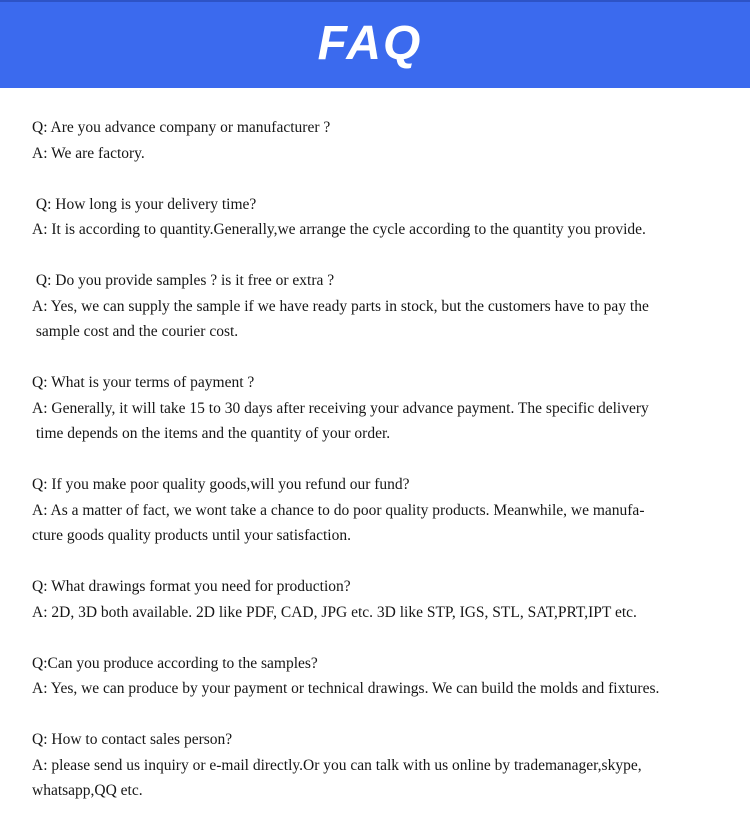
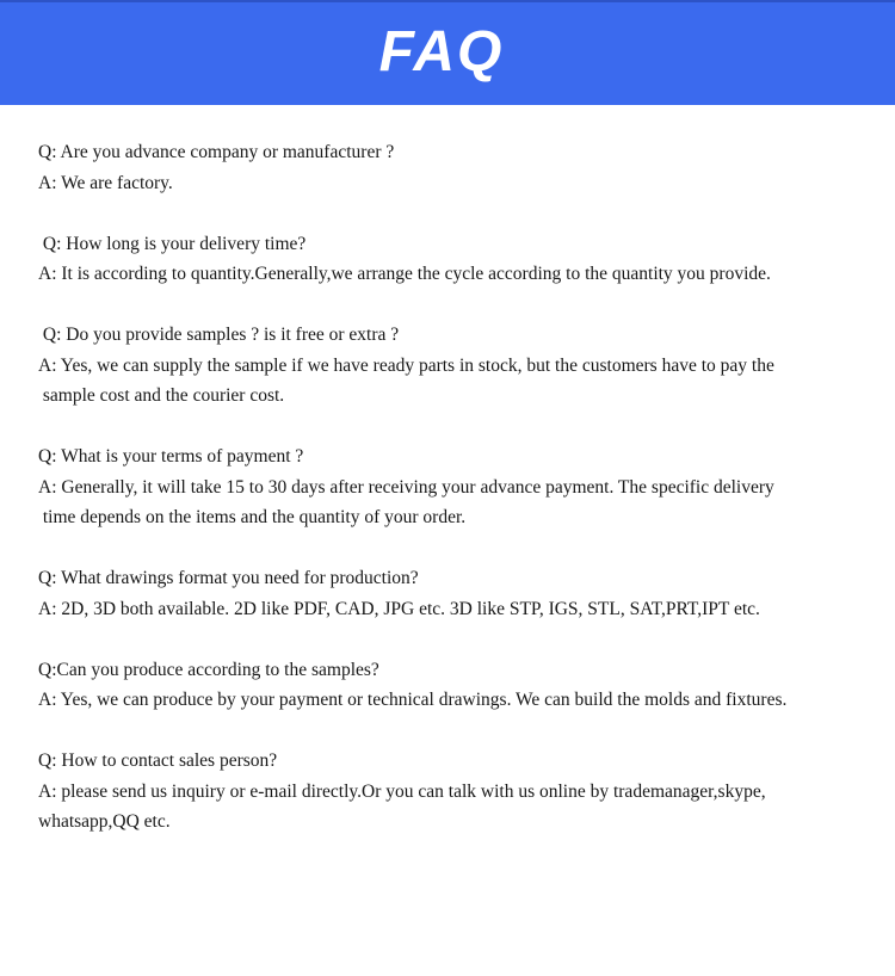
  FAQ
  Q: Are you advance company or manufacturer ?
  A: We are factory.
  Q: How long is your delivery time?
  A: It is according to quantity.Generally,we arrange the cycle according to the quantity you provide.
  Q: Do you provide samples ? is it free or extra ?
  A: Yes, we can supply the sample if we have ready parts in stock, but the customers have to pay the
  sample cost and the courier cost.
  Q: What is your terms of payment ?
  A: Generally, it will take 15 to 30 days after receiving your advance payment. The specific delivery
  time depends on the items and the quantity of your order.
- Q: If you make poor quality goods,will you refund our fund?
- A: As a matter of fact, we wont take a chance to do poor quality products. Meanwhile, we manufa-
- cture goods quality products until your satisfaction.
  Q: What drawings format you need for production?
  A: 2D, 3D both available. 2D like PDF, CAD, JPG etc. 3D like STP, IGS, STL, SAT,PRT,IPT etc.
  Q:Can you produce according to the samples?
  A: Yes, we can produce by your payment or technical drawings. We can build the molds and fixtures.
  Q: How to contact sales person?
  A: please send us inquiry or e-mail directly.Or you can talk with us online by trademanager,skype,
  whatsapp,QQ etc.
